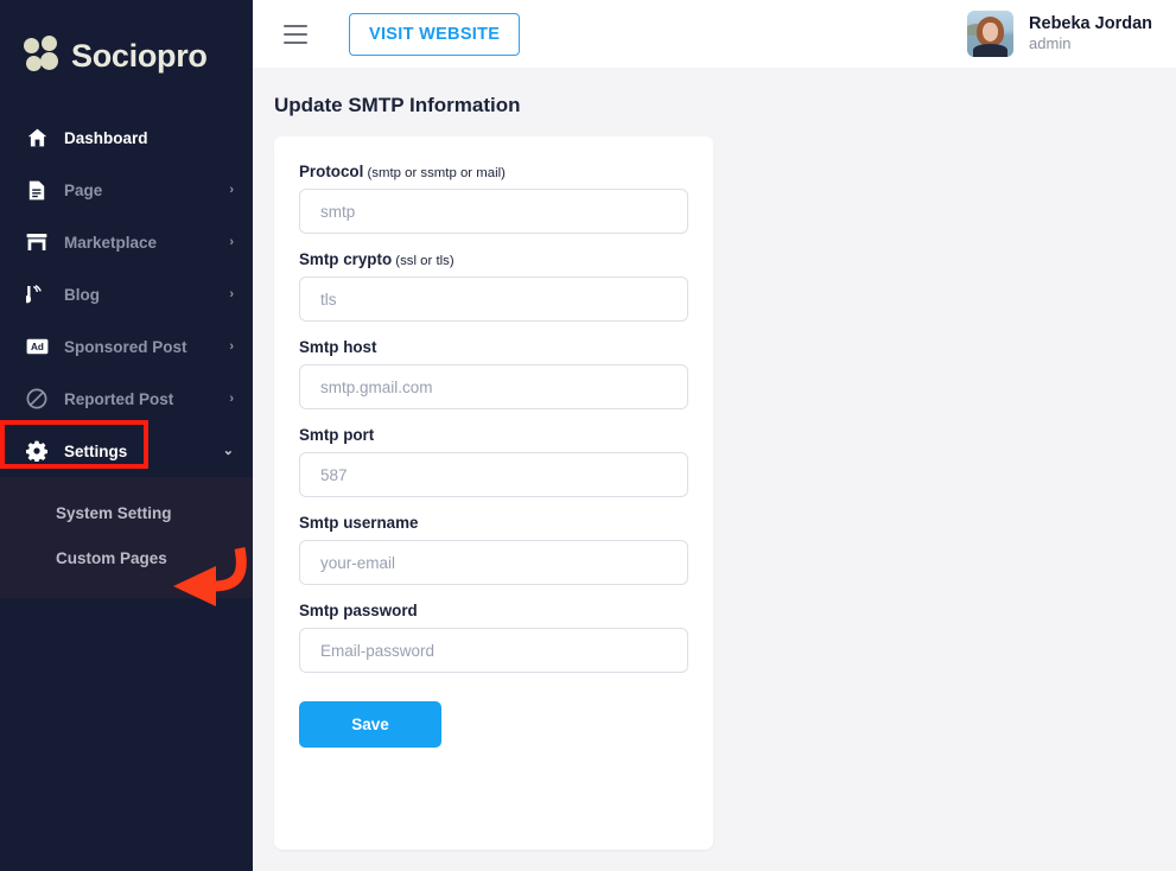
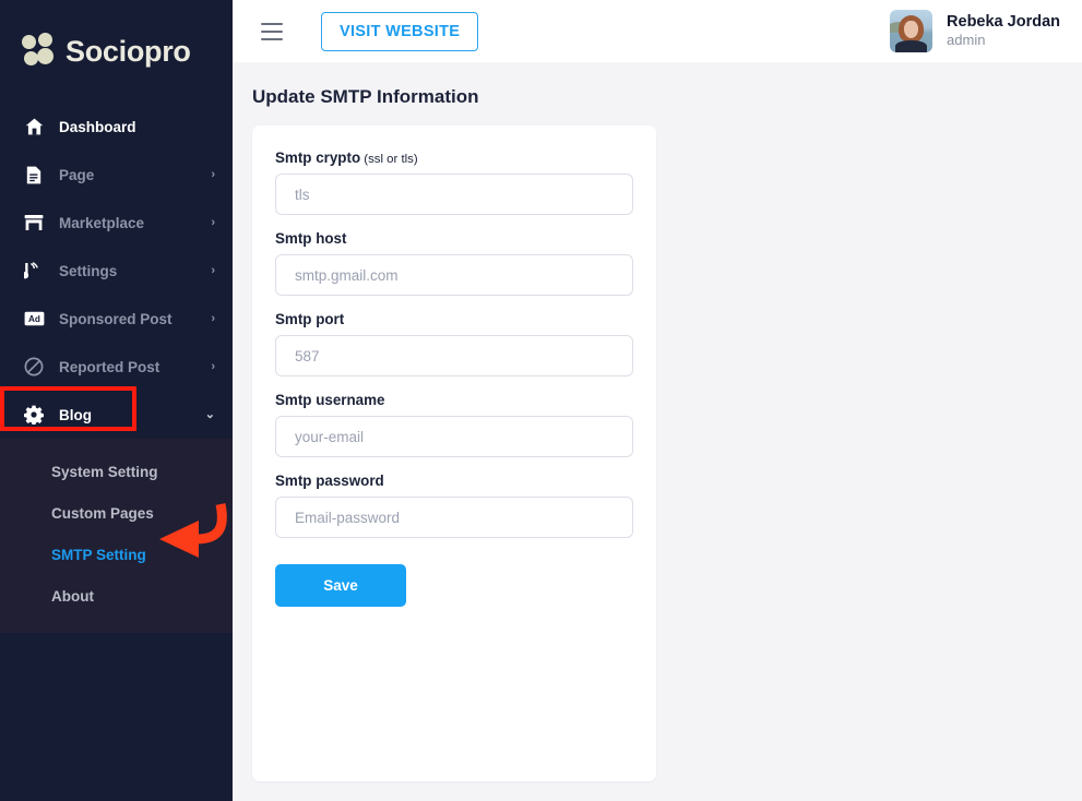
  Sociopro
  Dashboard
  Page
  ›
  Marketplace
  ›
- Blog
+ Settings
  ›
  Ad
  Sponsored Post
  ›
  Reported Post
  ›
- Settings
+ Blog
  ⌄
  System Setting
  Custom Pages
+ SMTP Setting
+ About
  VISIT WEBSITE
  Rebeka Jordan
  admin
  Update SMTP Information
- Protocol (smtp or ssmtp or mail)
- smtp
  Smtp crypto (ssl or tls)
  tls
  Smtp host
  smtp.gmail.com
  Smtp port
  587
  Smtp username
  your-email
  Smtp password
  Email-password
  Save
